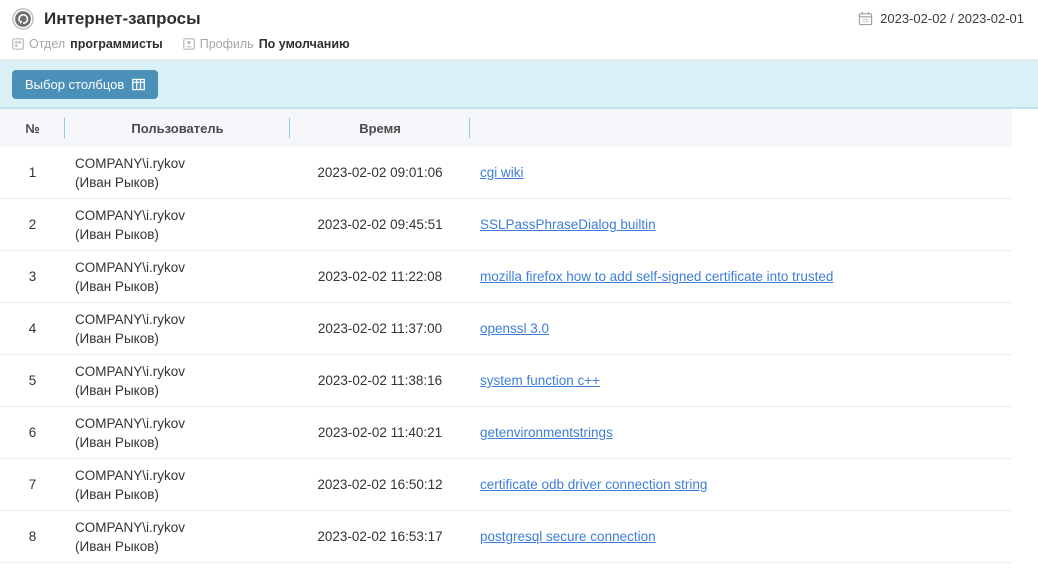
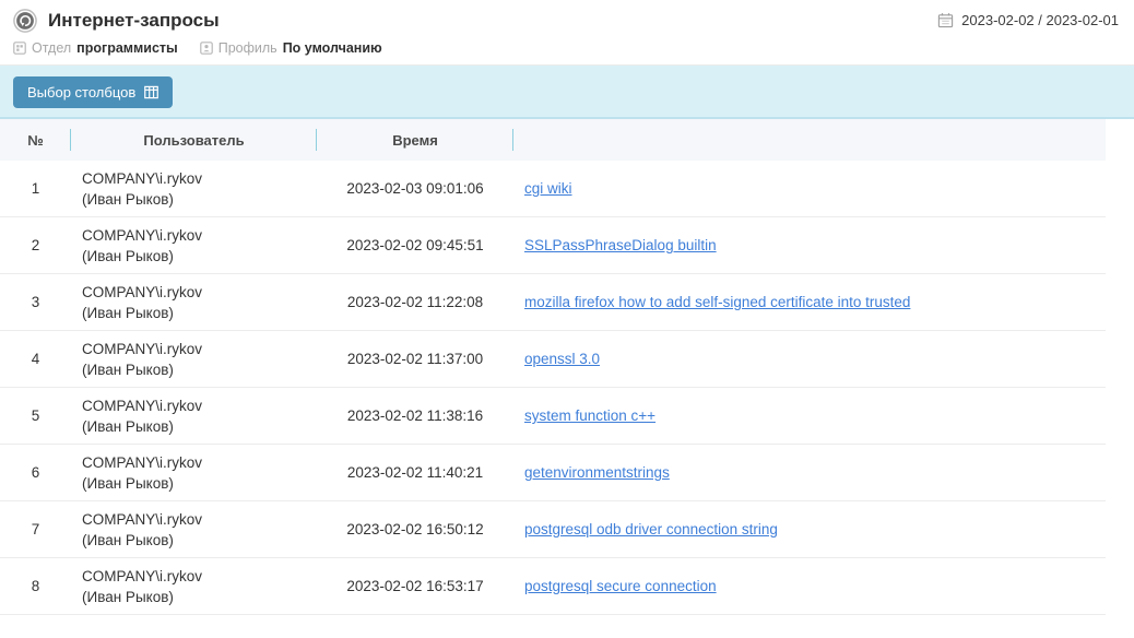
  Интернет-запросы
  2023-02-02 / 2023-02-01
  Отдел
  программисты
  Профиль
  По умолчанию
  Выбор столбцов
  №
  Пользователь
  Время
  1
  COMPANY\i.rykov
  (Иван Рыков)
- 2023-02-02 09:01:06
+ 2023-02-03 09:01:06
  cgi wiki
  2
  COMPANY\i.rykov
  (Иван Рыков)
  2023-02-02 09:45:51
  SSLPassPhraseDialog builtin
  3
  COMPANY\i.rykov
  (Иван Рыков)
  2023-02-02 11:22:08
  mozilla firefox how to add self-signed certificate into trusted
  4
  COMPANY\i.rykov
  (Иван Рыков)
  2023-02-02 11:37:00
  openssl 3.0
  5
  COMPANY\i.rykov
  (Иван Рыков)
  2023-02-02 11:38:16
  system function c++
  6
  COMPANY\i.rykov
  (Иван Рыков)
  2023-02-02 11:40:21
  getenvironmentstrings
  7
  COMPANY\i.rykov
  (Иван Рыков)
  2023-02-02 16:50:12
- certificate odb driver connection string
+ postgresql odb driver connection string
  8
  COMPANY\i.rykov
  (Иван Рыков)
  2023-02-02 16:53:17
  postgresql secure connection
